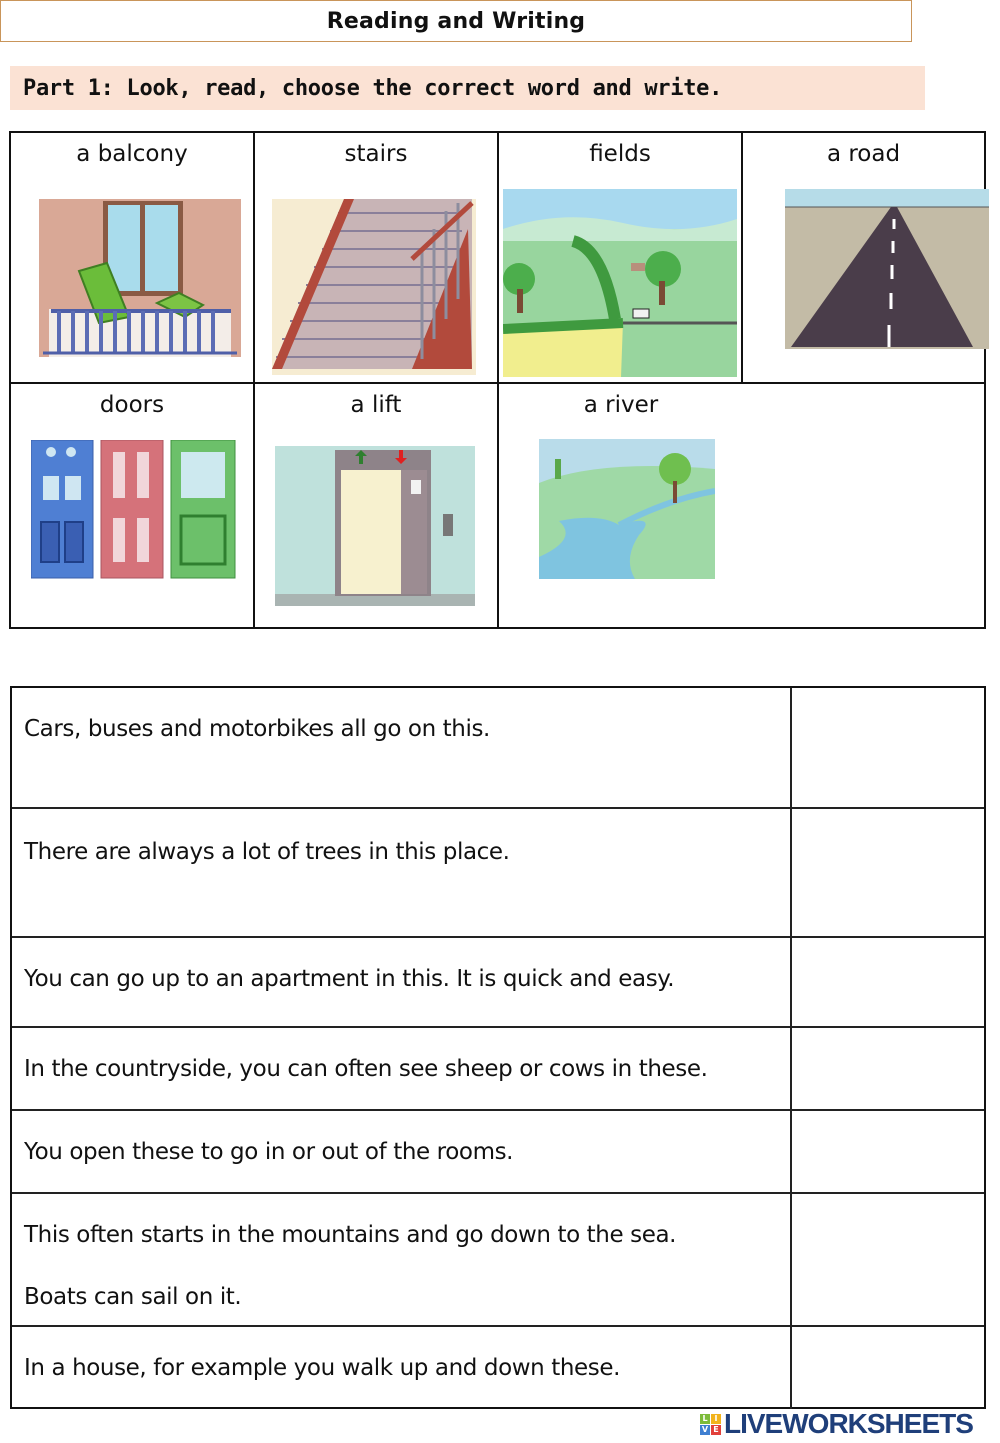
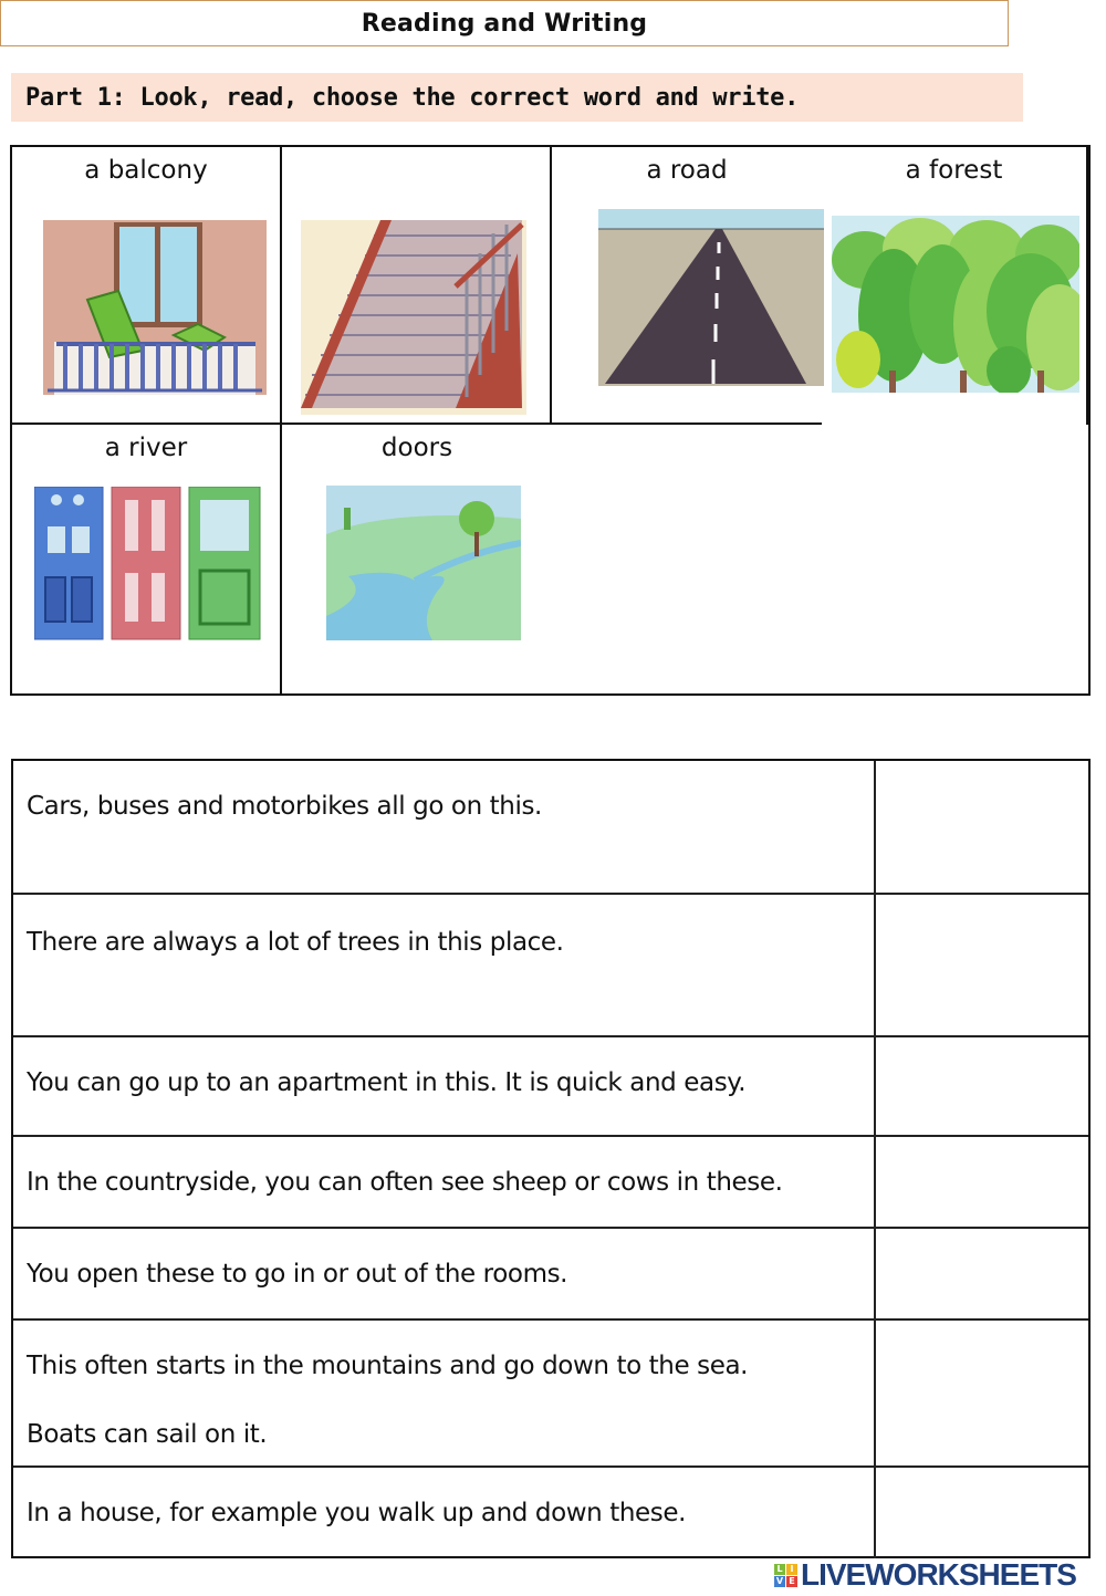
  Reading and Writing
  Part 1: Look, read, choose the correct word and write.
  a balcony
- stairs
- fields
  a road
+ a forest
- doors
+ a river
- a lift
- a river
+ doors
  Cars, buses and motorbikes all go on this.
  There are always a lot of trees in this place.
  You can go up to an apartment in this. It is quick and easy.
  In the countryside, you can often see sheep or cows in these.
  You open these to go in or out of the rooms.
  This often starts in the mountains and go down to the sea.
  Boats can sail on it.
  In a house, for example you walk up and down these.
  L
  I
  V
  E
  LIVEWORKSHEETS
